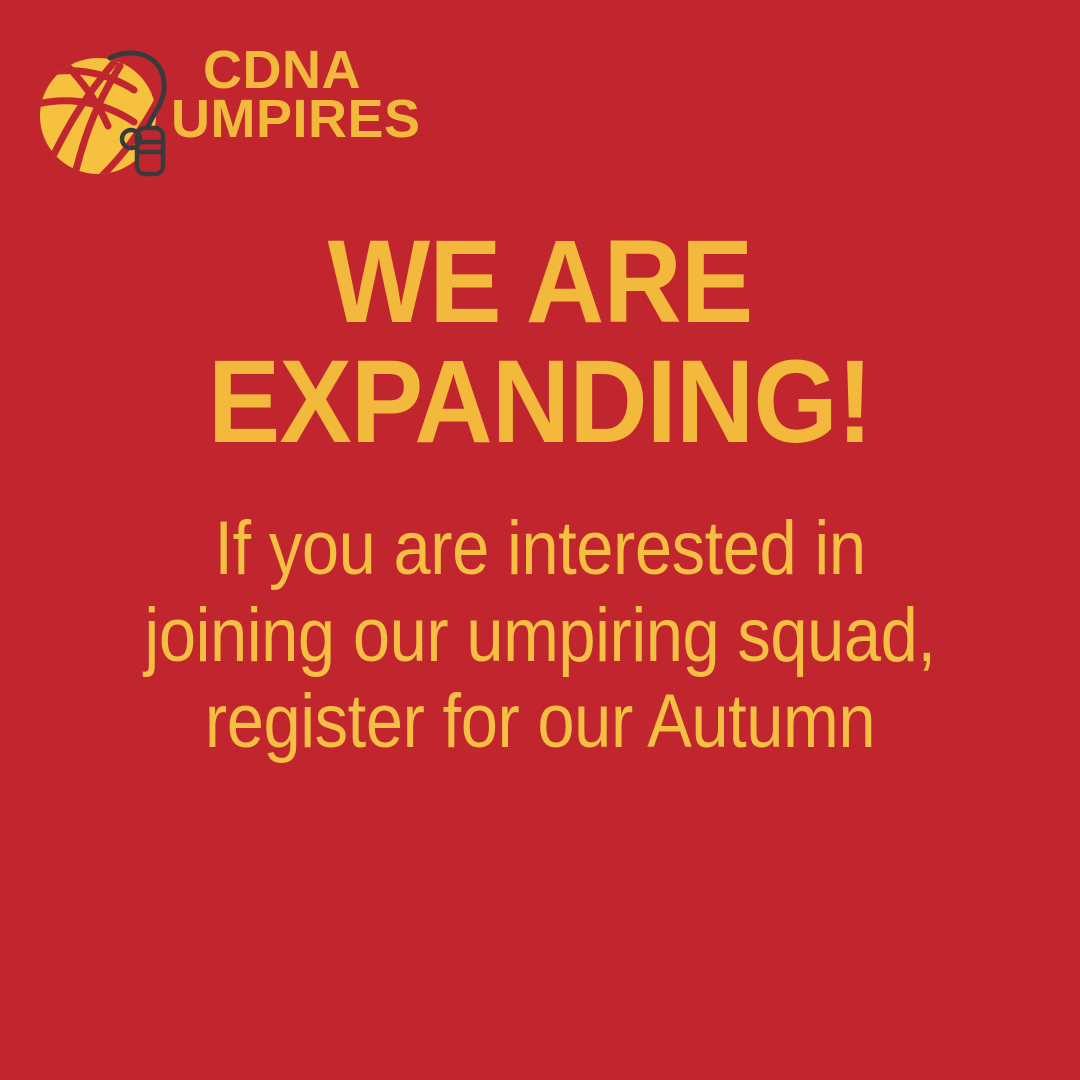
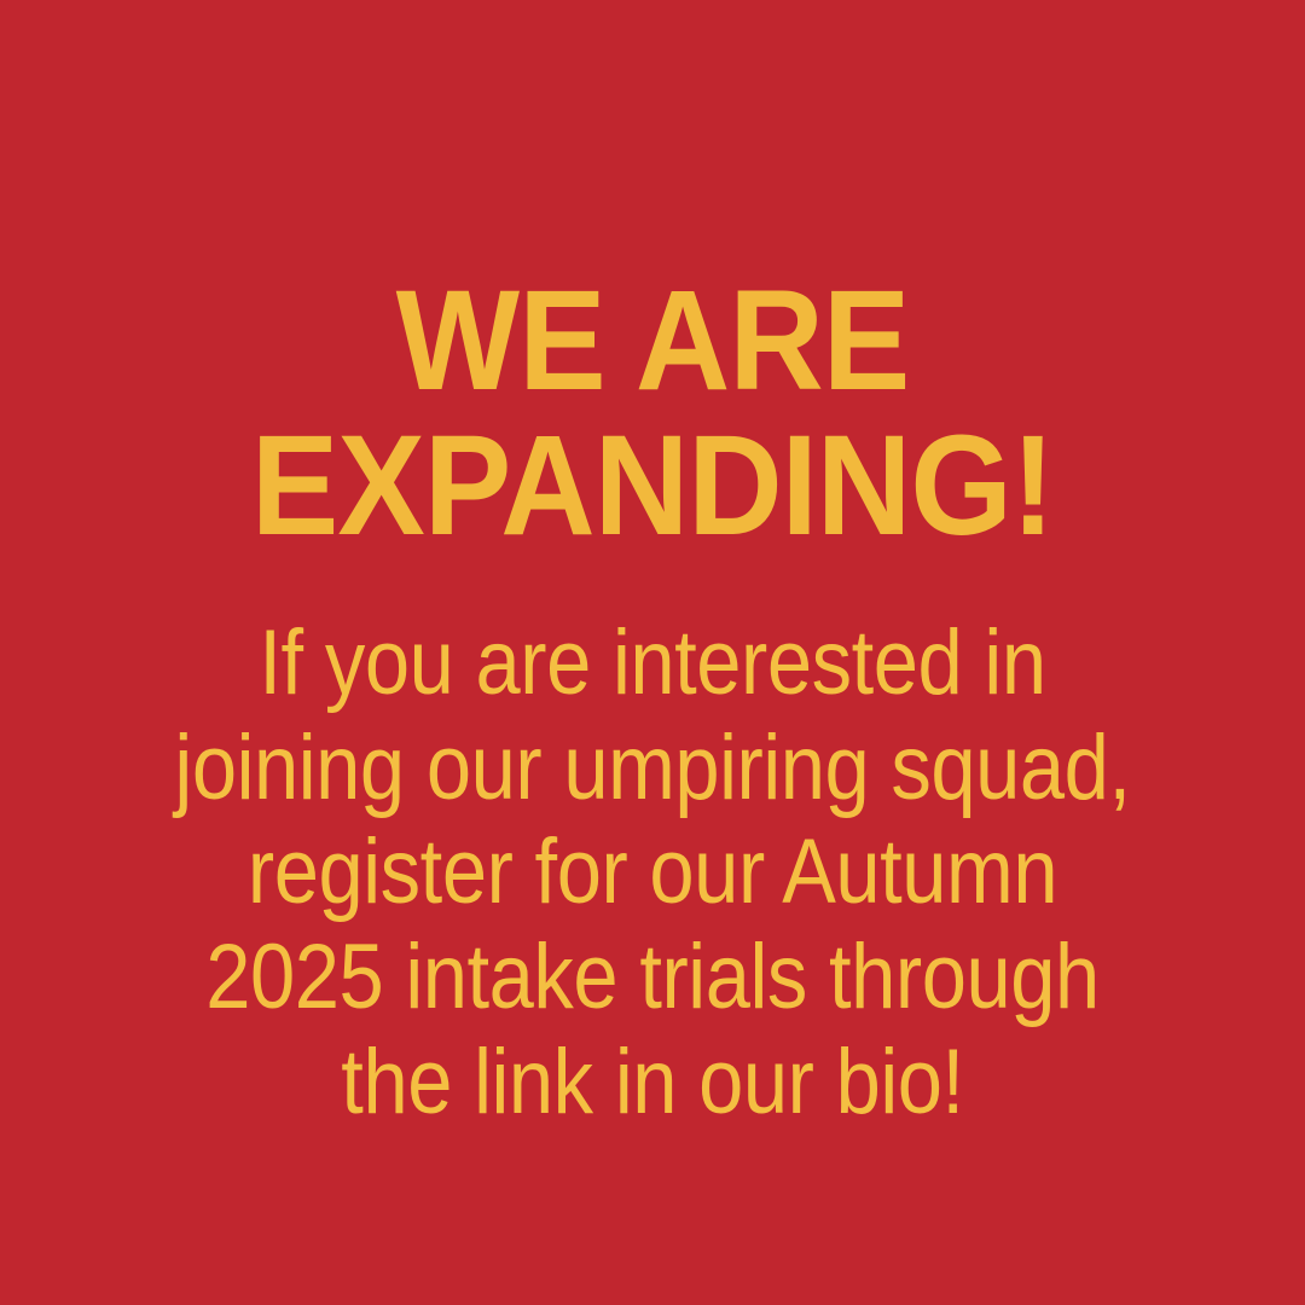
- CDNA
- UMPIRES
  WE ARE
  EXPANDING!
  If you are interested in
  joining our umpiring squad,
  register for our Autumn
+ 2025 intake trials through
+ the link in our bio!
